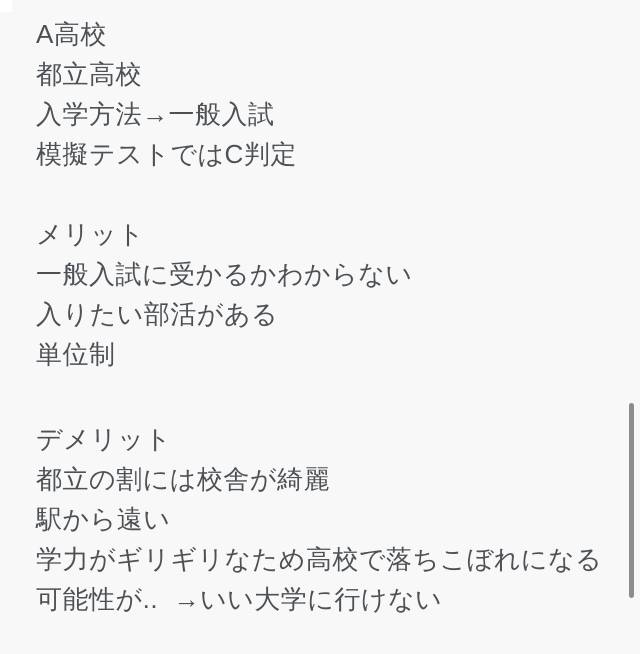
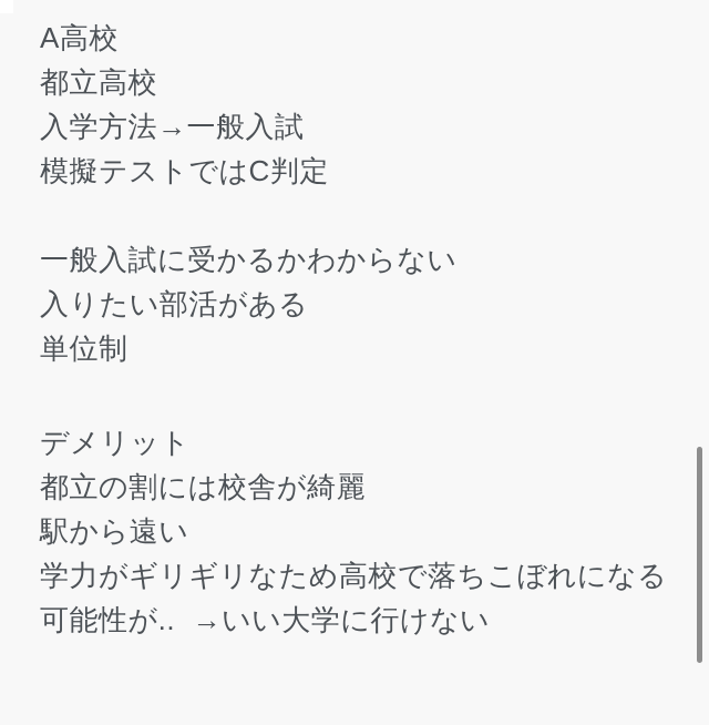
  A高校
  都立高校
  入学方法→一般入試
  模擬テストではC判定
- メリット
  一般入試に受かるかわからない
  入りたい部活がある
  単位制
  デメリット
  都立の割には校舎が綺麗
  駅から遠い
  学力がギリギリなため高校で落ちこぼれになる
  可能性が.. →いい大学に行けない
